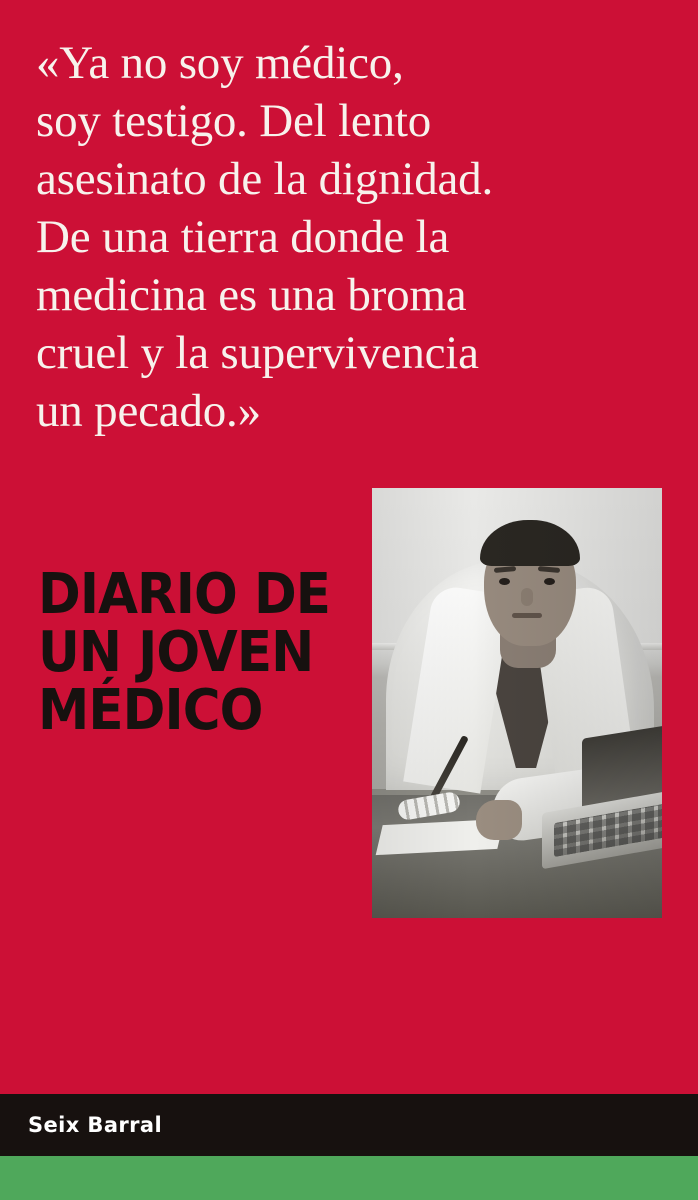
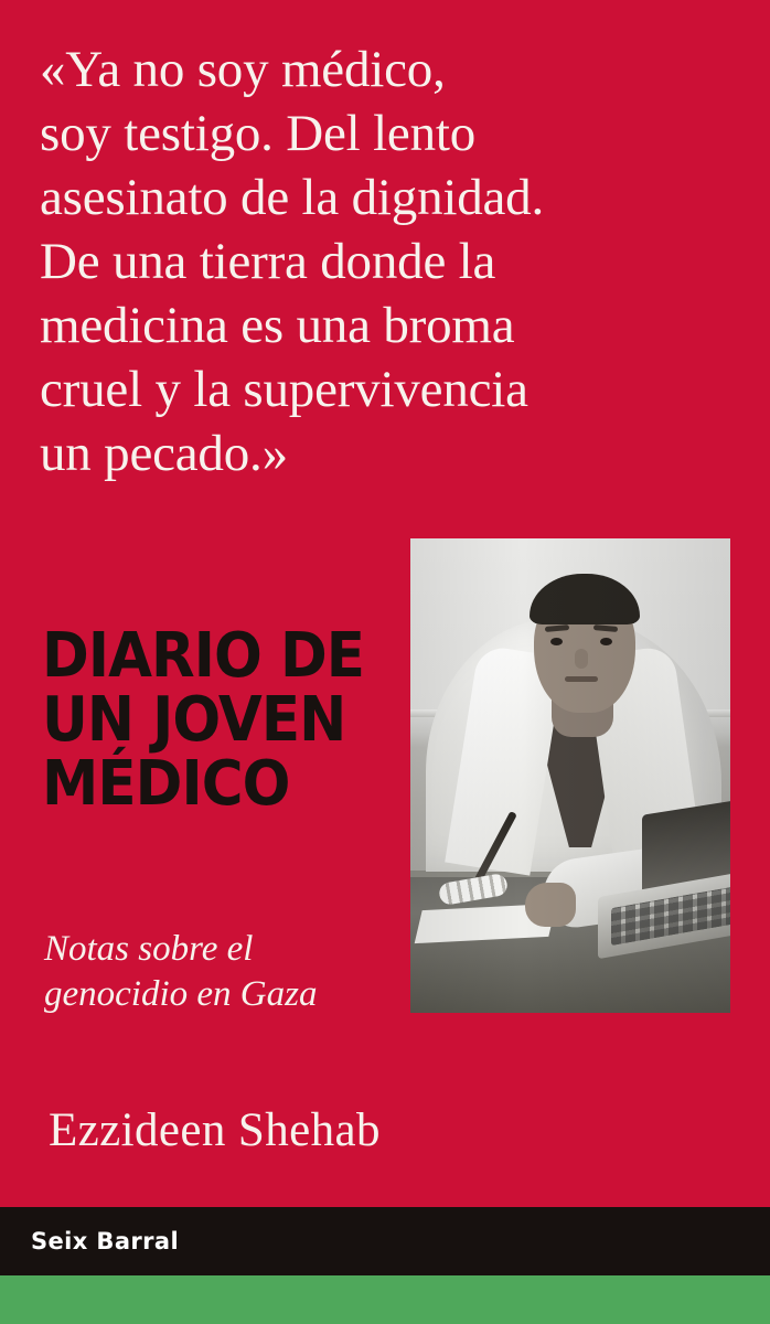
  «Ya no soy médico,
  soy testigo. Del lento
  asesinato de la dignidad.
  De una tierra donde la
  medicina es una broma
  cruel y la supervivencia
  un pecado.»
  DIARIO DE
  UN JOVEN
  MÉDICO
+ Notas sobre el
+ genocidio en Gaza
+ Ezzideen Shehab
  Seix Barral
